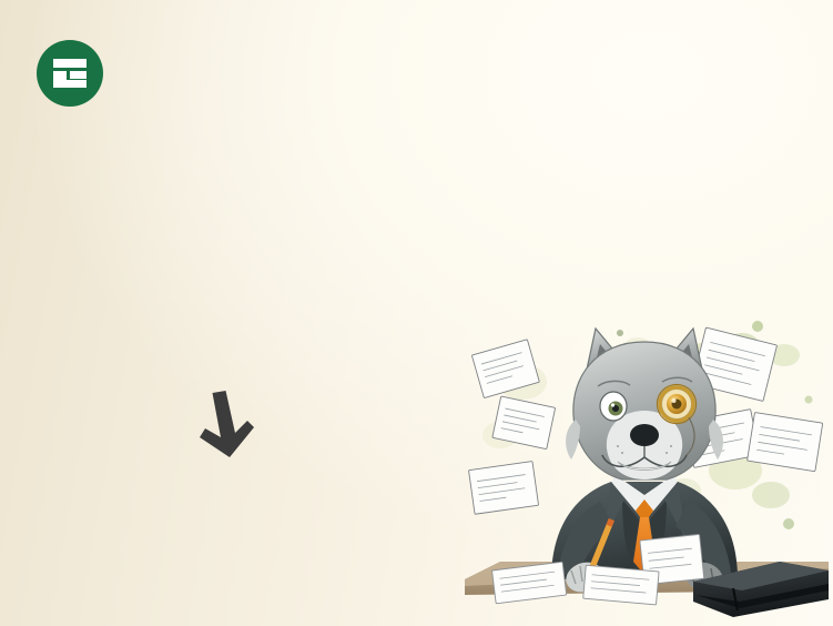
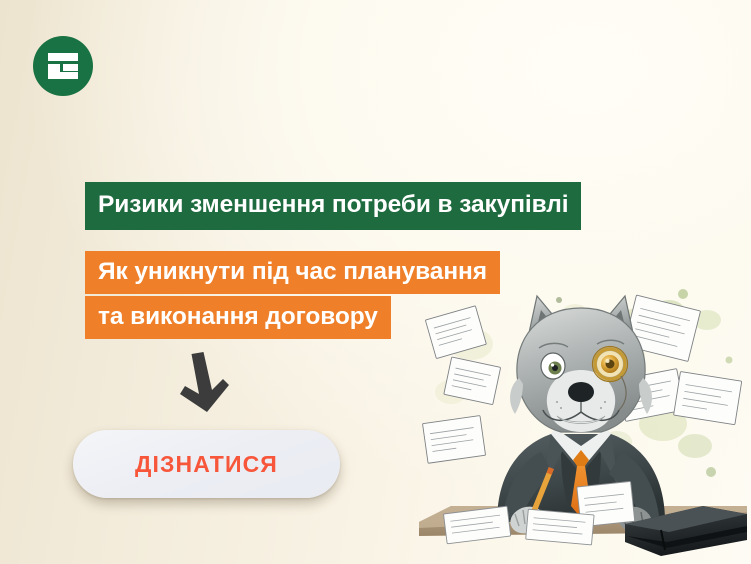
+ Ризики зменшення потреби в закупівлі
+ Як уникнути під час планування
+ та виконання договору
+ ДІЗНАТИСЯ
